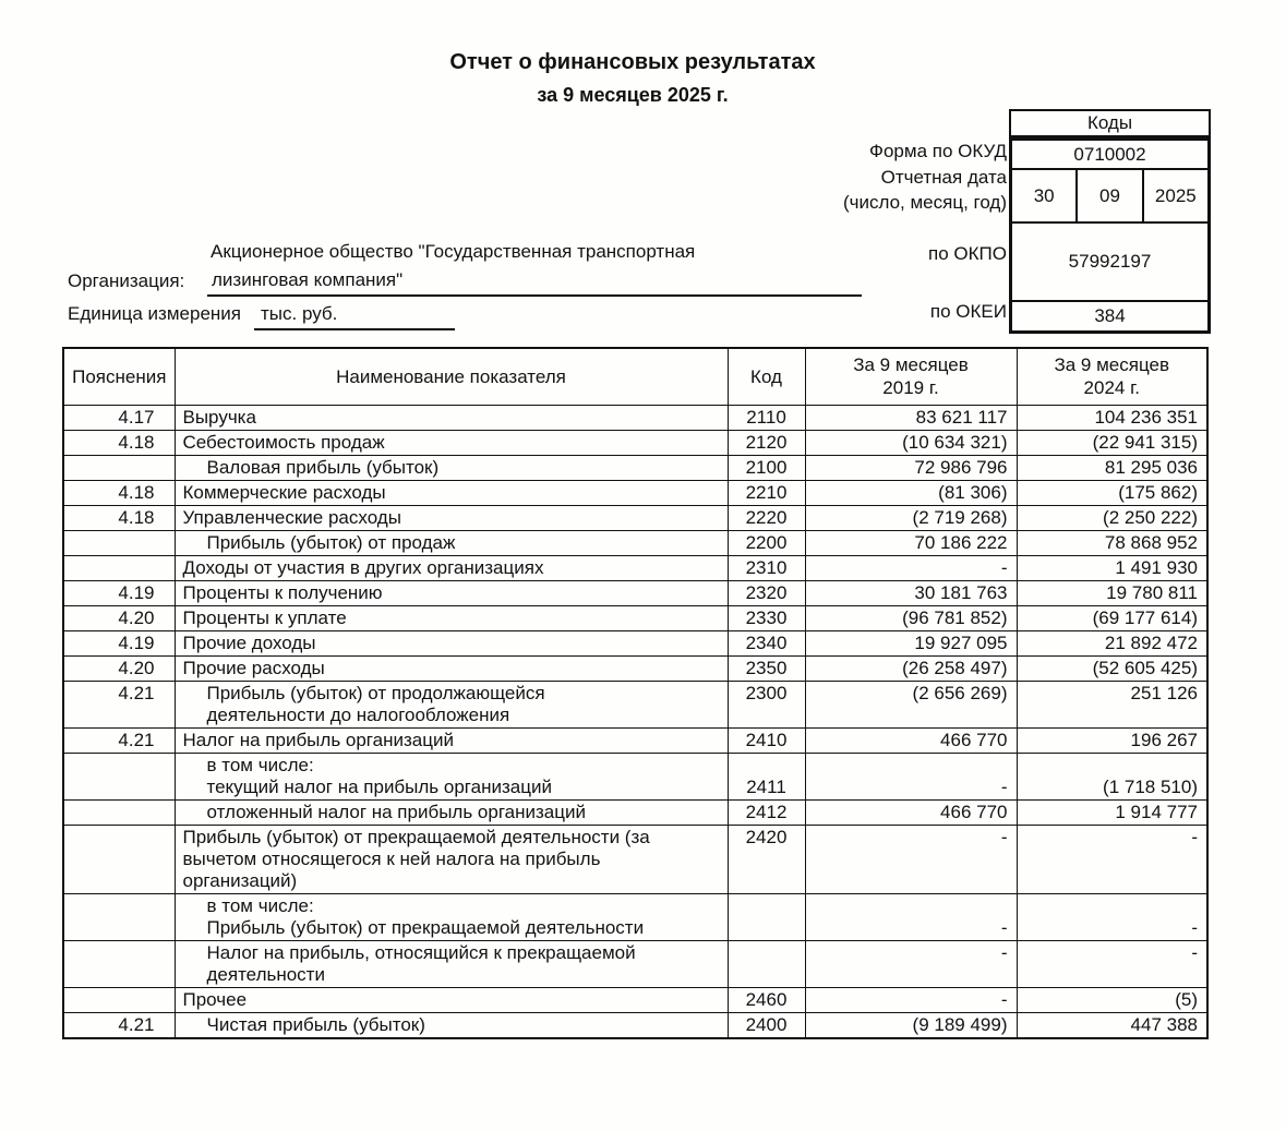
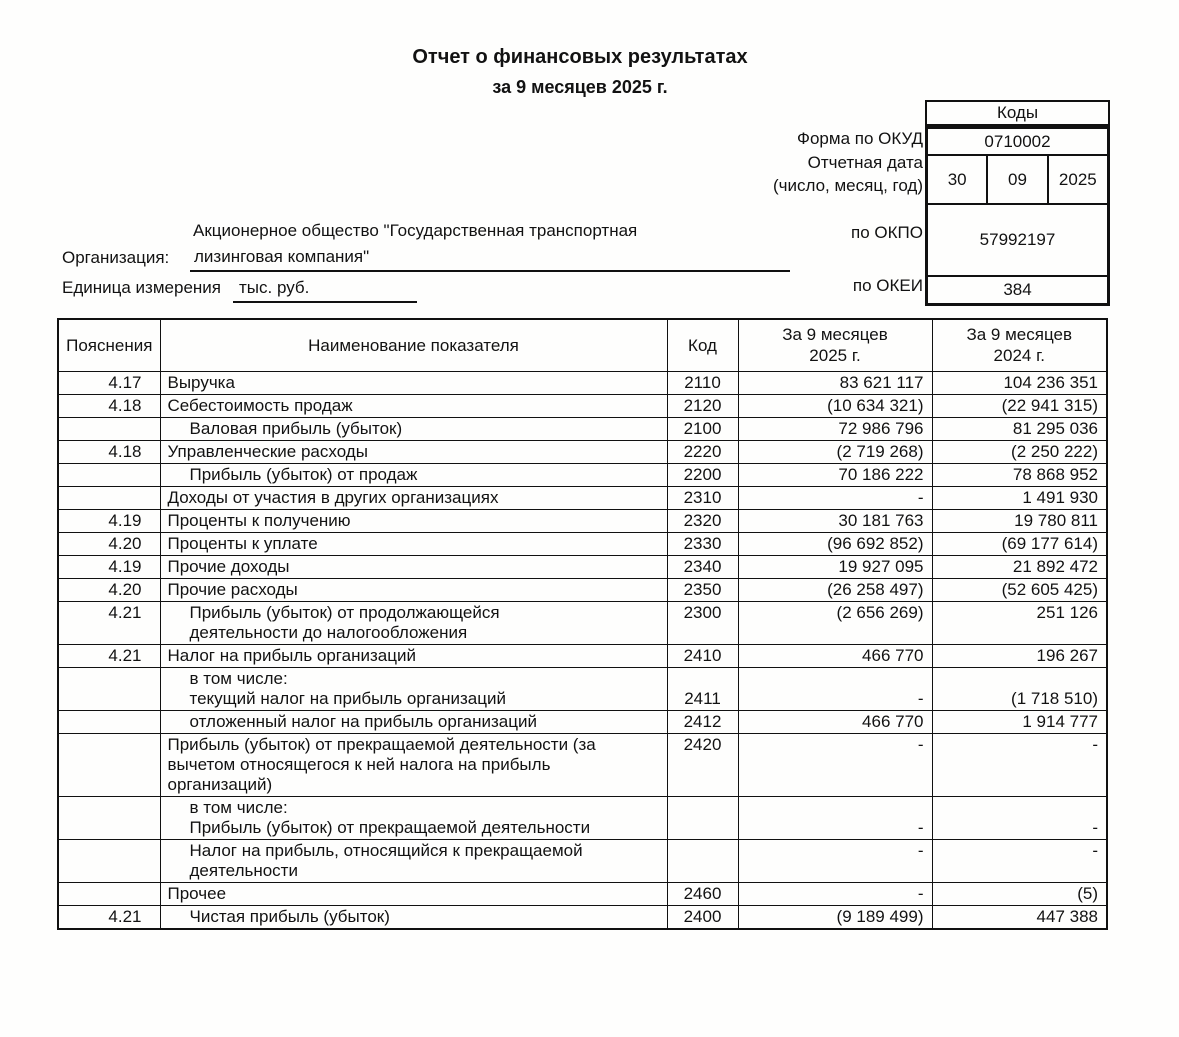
  Отчет о финансовых результатах
  за 9 месяцев 2025 г.
  Форма по ОКУД
  Отчетная дата
  (число, месяц, год)
  по ОКПО
  по ОКЕИ
  Коды
  0710002
  30
  09
  2025
  57992197
  384
  Акционерное общество "Государственная транспортная
  Организация:
  лизинговая компания"
  Единица измерения
  тыс. руб.
- Пояснения	Наименование показателя	Код	За 9 месяцев 2019 г.	За 9 месяцев 2024 г.
+ Пояснения	Наименование показателя	Код	За 9 месяцев 2025 г.	За 9 месяцев 2024 г.
  4.17	Выручка	2110	83 621 117	104 236 351
  4.18	Себестоимость продаж	2120	(10 634 321)	(22 941 315)
  	Валовая прибыль (убыток)	2100	72 986 796	81 295 036
- 4.18	Коммерческие расходы	2210	(81 306)	(175 862)
  4.18	Управленческие расходы	2220	(2 719 268)	(2 250 222)
  	Прибыль (убыток) от продаж	2200	70 186 222	78 868 952
  	Доходы от участия в других организациях	2310	-	1 491 930
  4.19	Проценты к получению	2320	30 181 763	19 780 811
- 4.20	Проценты к уплате	2330	(96 781 852)	(69 177 614)
+ 4.20	Проценты к уплате	2330	(96 692 852)	(69 177 614)
  4.19	Прочие доходы	2340	19 927 095	21 892 472
  4.20	Прочие расходы	2350	(26 258 497)	(52 605 425)
  4.21	Прибыль (убыток) от продолжающейся деятельности до налогообложения	2300	(2 656 269)	251 126
  4.21	Налог на прибыль организаций	2410	466 770	196 267
  	в том числе:текущий налог на прибыль организаций	2411	-	(1 718 510)
  	отложенный налог на прибыль организаций	2412	466 770	1 914 777
  	Прибыль (убыток) от прекращаемой деятельности (за вычетом относящегося к ней налога на прибыль организаций)	2420	-	-
  	в том числе:Прибыль (убыток) от прекращаемой деятельности		-	-
  	Налог на прибыль, относящийся к прекращаемой деятельности		-	-
  	Прочее	2460	-	(5)
  4.21	Чистая прибыль (убыток)	2400	(9 189 499)	447 388
